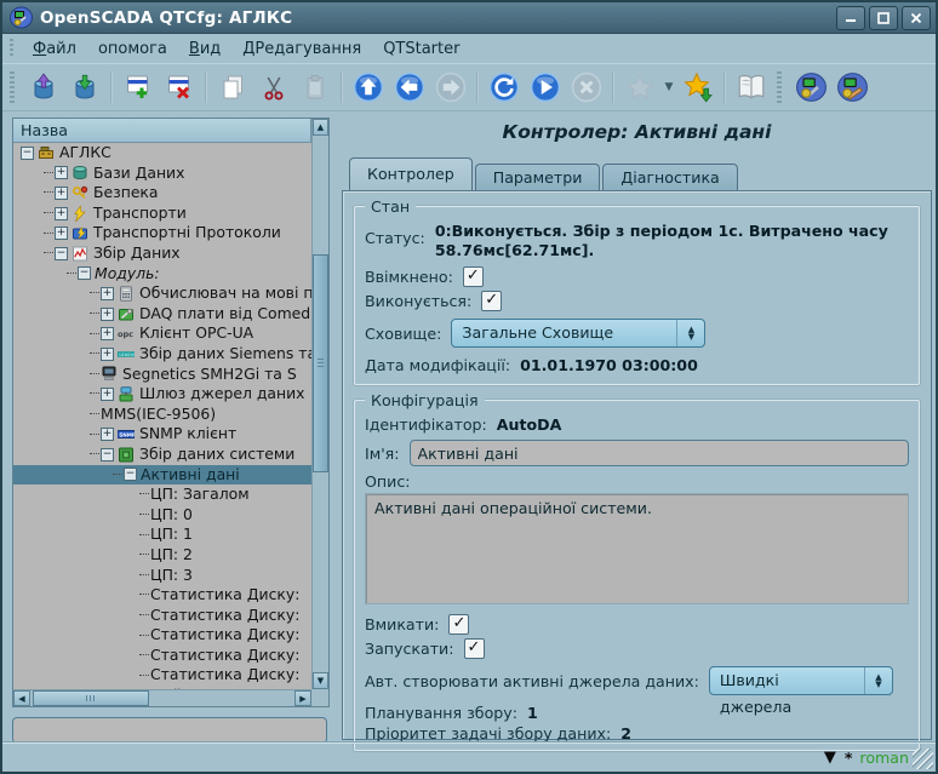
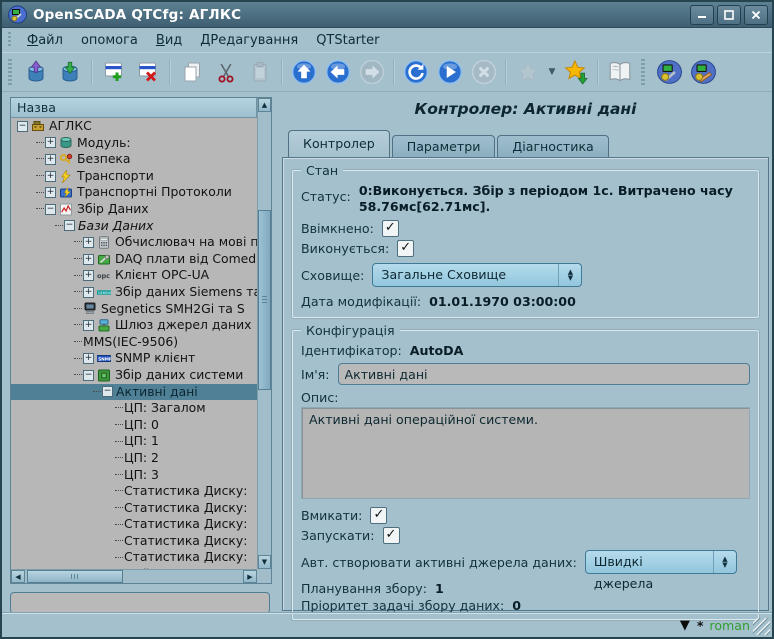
  OpenSCADA QTCfg: АГЛКС
  Файл
  опомога
  Вид
  ДРедагування
  QTStarter
  ▼
  Назва
  −
  АГЛКС
  +
- Бази Даних
+ Модуль:
  +
  Безпека
  +
  Транспорти
  +
  Транспортні Протоколи
  −
  Збір Даних
  −
- Модуль:
+ Бази Даних
  +
  Обчислювач на мові п
  +
  DAQ плати від Comed
  +
  opc
  Клієнт OPC-UA
  +
  Збір даних Siemens т
  Segnetics SMH2Gi та S
  +
  Шлюз джерел даних
  MMS(IEC-9506)
  +
  SNMP клієнт
  −
  Збір даних системи
  −
  Активні дані
  ЦП: Загалом
  ЦП: 0
  ЦП: 1
  ЦП: 2
  ЦП: 3
  Статистика Диску:
  Статистика Диску:
  Статистика Диску:
  Статистика Диску:
  Статистика Диску:
  ▲
  ▼
  ◀
  ▶
  Контролер: Активні дані
  Контролер
  Параметри
  Діагностика
  Стан
  Статус:
  0:Виконується. Збір з періодом 1с. Витрачено часу 58.76мс[62.71мс].
  Ввімкнено:
  ✓
  Виконується:
  ✓
  Сховище:
  Загальне Сховище
  ▲
  ▼
  Дата модифікації:
  01.01.1970 03:00:00
  Конфігурація
  Ідентифікатор:
  AutoDA
  Ім'я:
  Активні дані
  Опис:
  Активні дані операційної системи.
  Вмикати:
  ✓
  Запускати:
  ✓
  Авт. створювати активні джерела даних:
  Швидкі джерела
  ▲
  ▼
  Планування збору:
  1
  Пріоритет задачі збору даних:
- 2
+ 0
  ▼
  *
  roman
